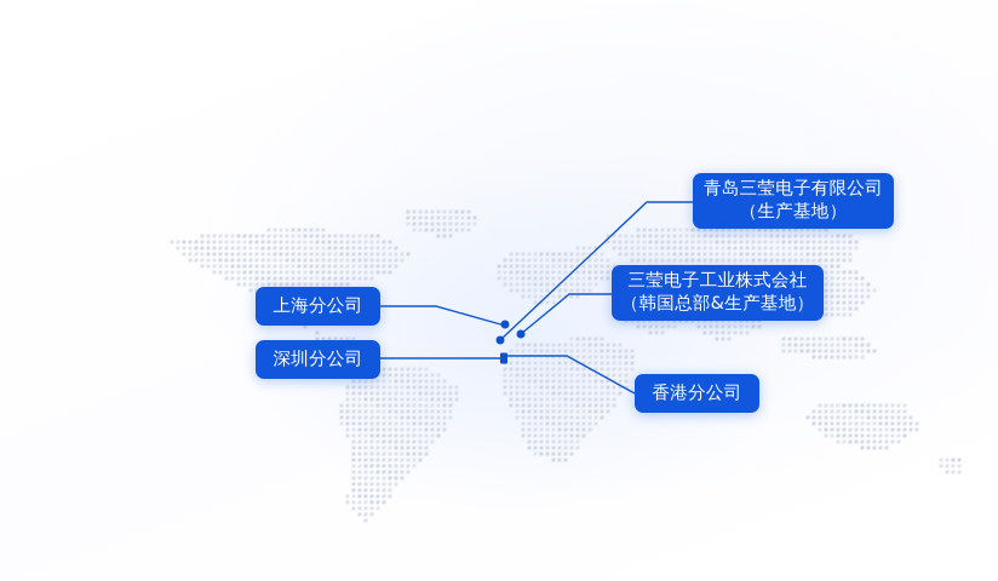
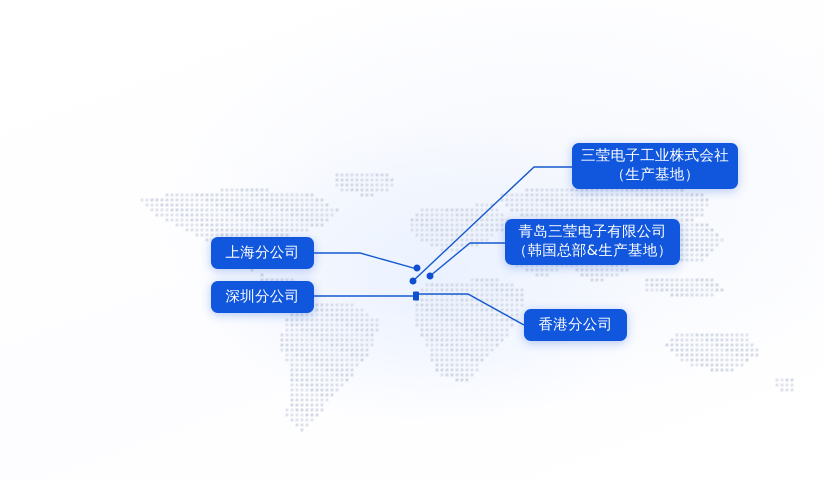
- 青岛三莹电子有限公司
+ 三莹电子工业株式会社
  （生产基地）
- 三莹电子工业株式会社
+ 青岛三莹电子有限公司
  （韩国总部&生产基地）
  上海分公司
  深圳分公司
  香港分公司
